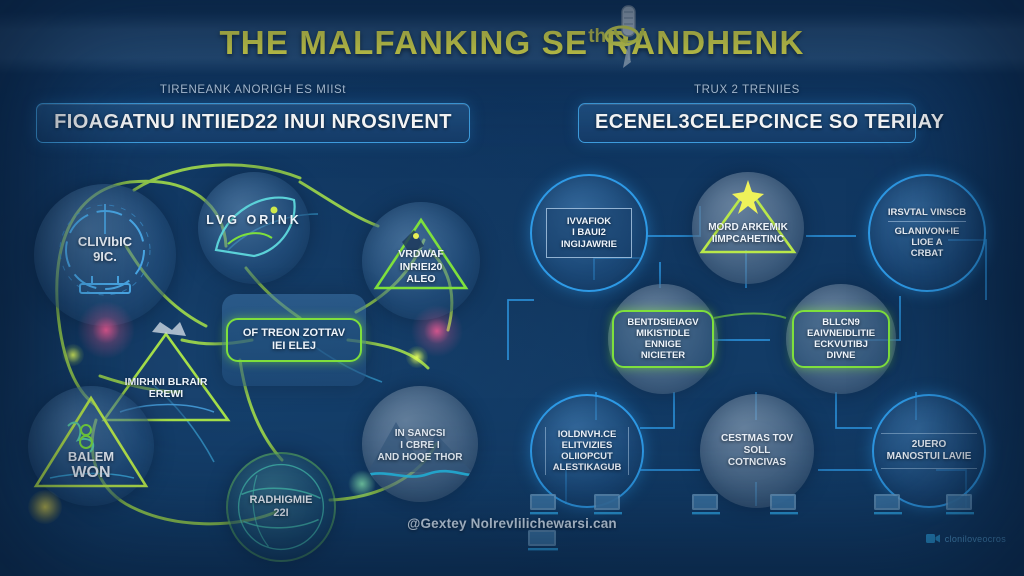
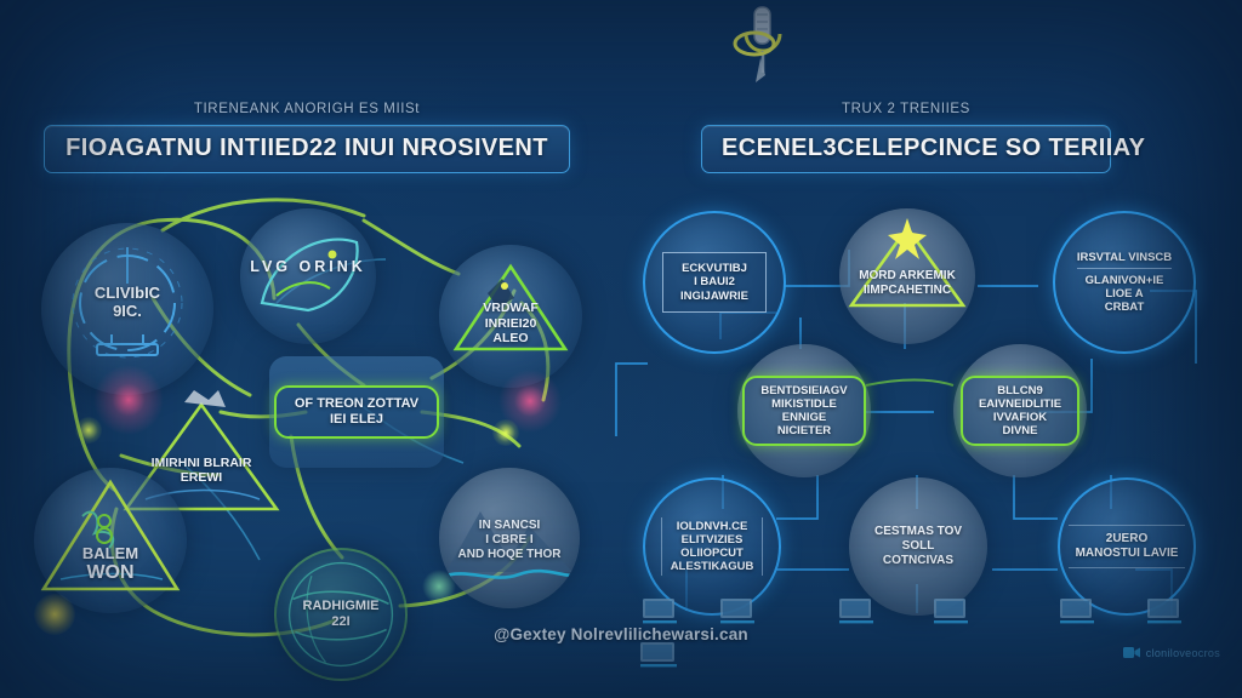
- THE MALFANKING SEthRANDHENK
  TIRENEANK ANORIGH ES MIISt
  FIOAGATNU INTIIED22 INUI NROSIVENT
  TRUX 2 TRENIIES
  ECENEL3CELEPCINCE SO TERIIA
  CLIVIbIC
  9IC.
  LVG ORINK
  VRDWAF
  INRIEI20
  ALEO
  IMIRHNI BLRAIR
  EREWI
  BALEM
  WON
  OF TREON ZOTTAV
  IEI ELEJ
  RADHIGMIE
  22I
  IN SANCSI
  I CBRE I
  AND HOQE THOR
- IVVAFIOK
+ ECKVUTIBJ
  I BAUI2
  INGIJAWRIE
  MORD ARKEMIK
  IIMPCAHETINC
  IRSVTAL VINSCB
  GLANIVON+IE
  LIOE A
  CRBAT
  BENTDSIEIAGV
  MIKISTIDLE
  ENNIGE
  NICIETER
  BLLCN9
  EAIVNEIDLITIE
- ECKVUTIBJ
+ IVVAFIOK
  DIVNE
  IOLDNVH.CE
  ELITVIZIES
  OLIIOPCUT
  ALESTIKAGUB
  CESTMAS TOV
  SOLL
  COTNCIVAS
  2UERO
  MANOSTUI LAVIE
  @Gextey Nolrevlilichewarsi.can
  cloniloveocros
